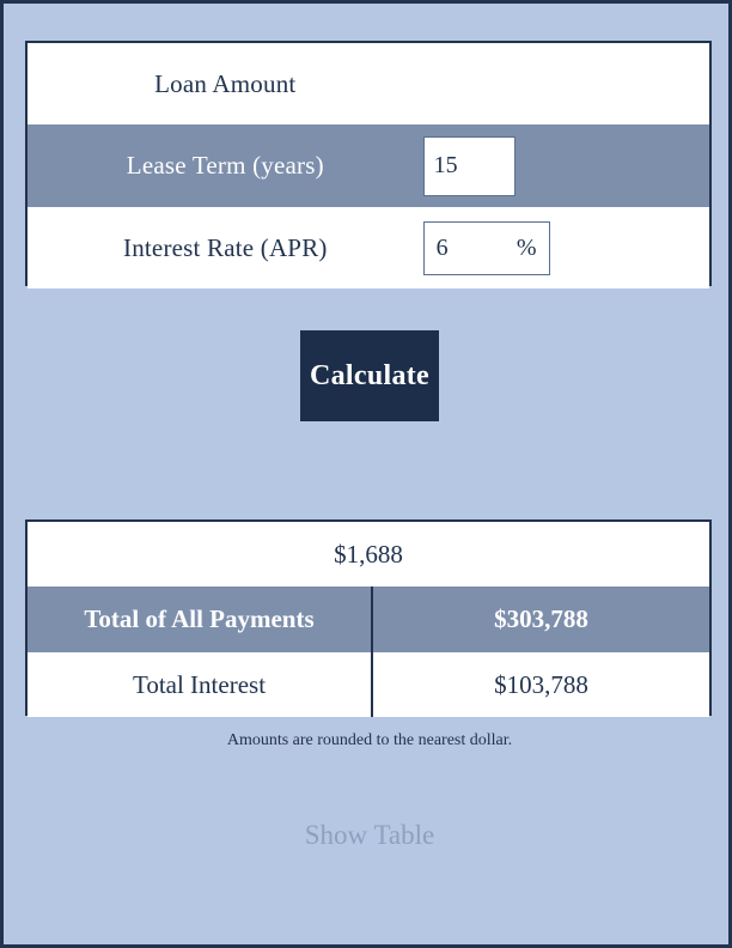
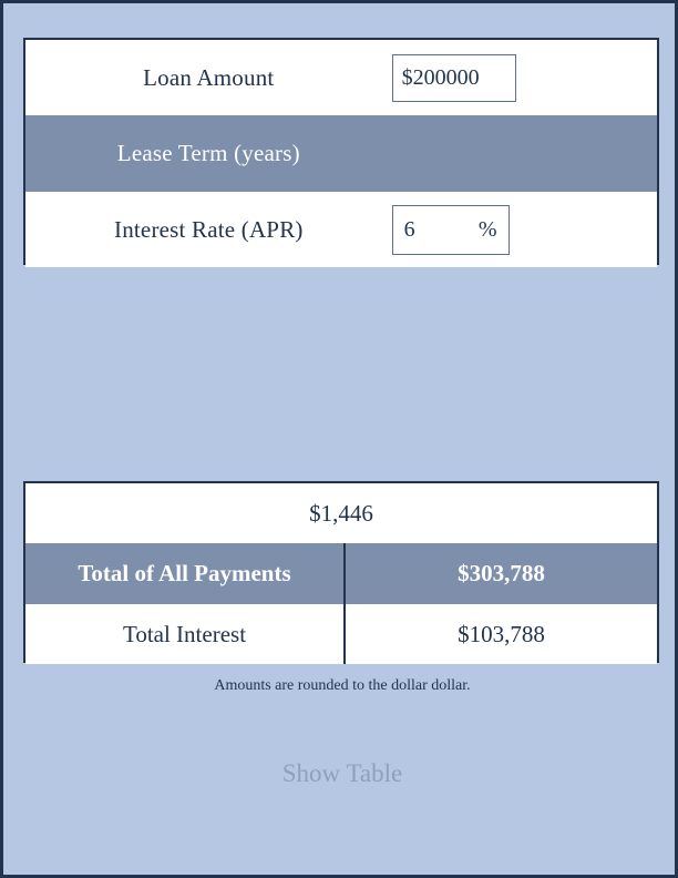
  Loan Amount
+ $200000
  Lease Term (years)
- 15
  Interest Rate (APR)
  6
  %
- Calculate
- $1,688
+ $1,446
  Total of All Payments
  $303,788
  Total Interest
  $103,788
- Amounts are rounded to the nearest dollar.
+ Amounts are rounded to the dollar dollar.
  Show Table
